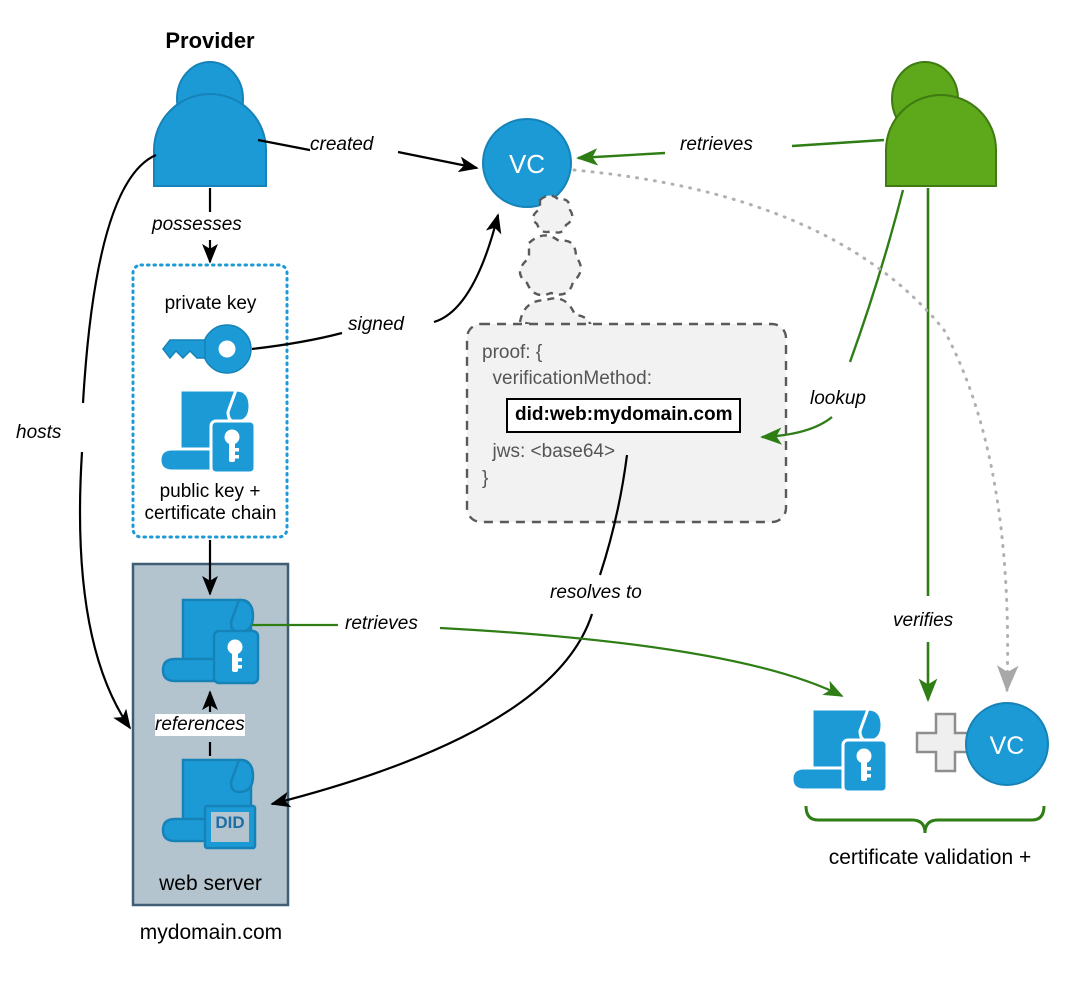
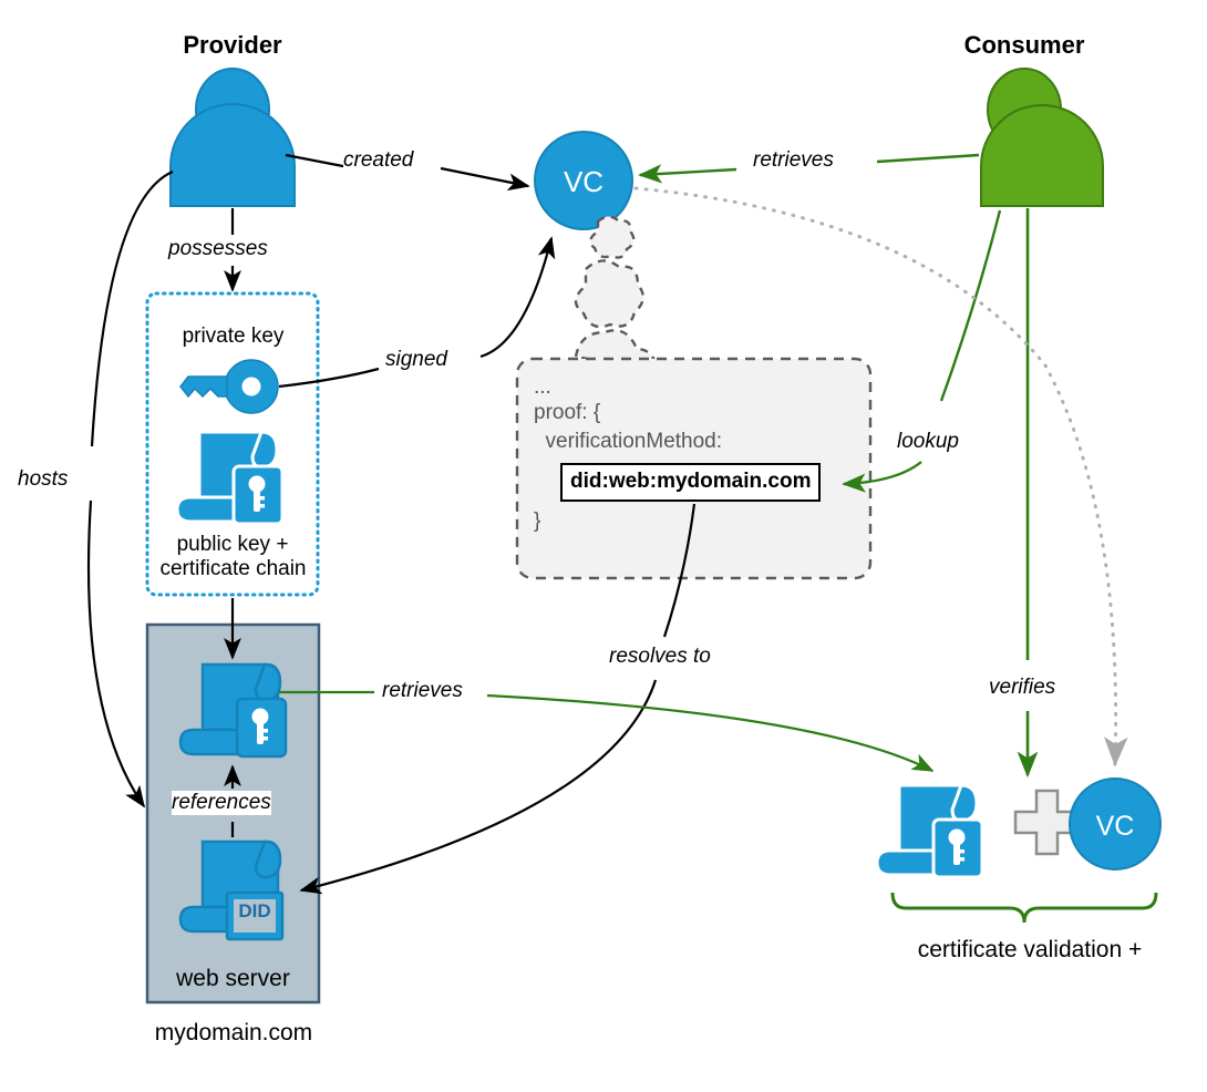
  VC
  VC
  Provider
+ Consumer
  created
  possesses
  signed
  hosts
  references
  retrieves
  lookup
  resolves to
  retrieves
  verifies
  private key
  public key +
  certificate chain
  DID
  web server
  mydomain.com
+ ...
  proof: {
  verificationMethod:
  did:web:mydomain.com
- jws: <base64>
  }
  certificate validation +
